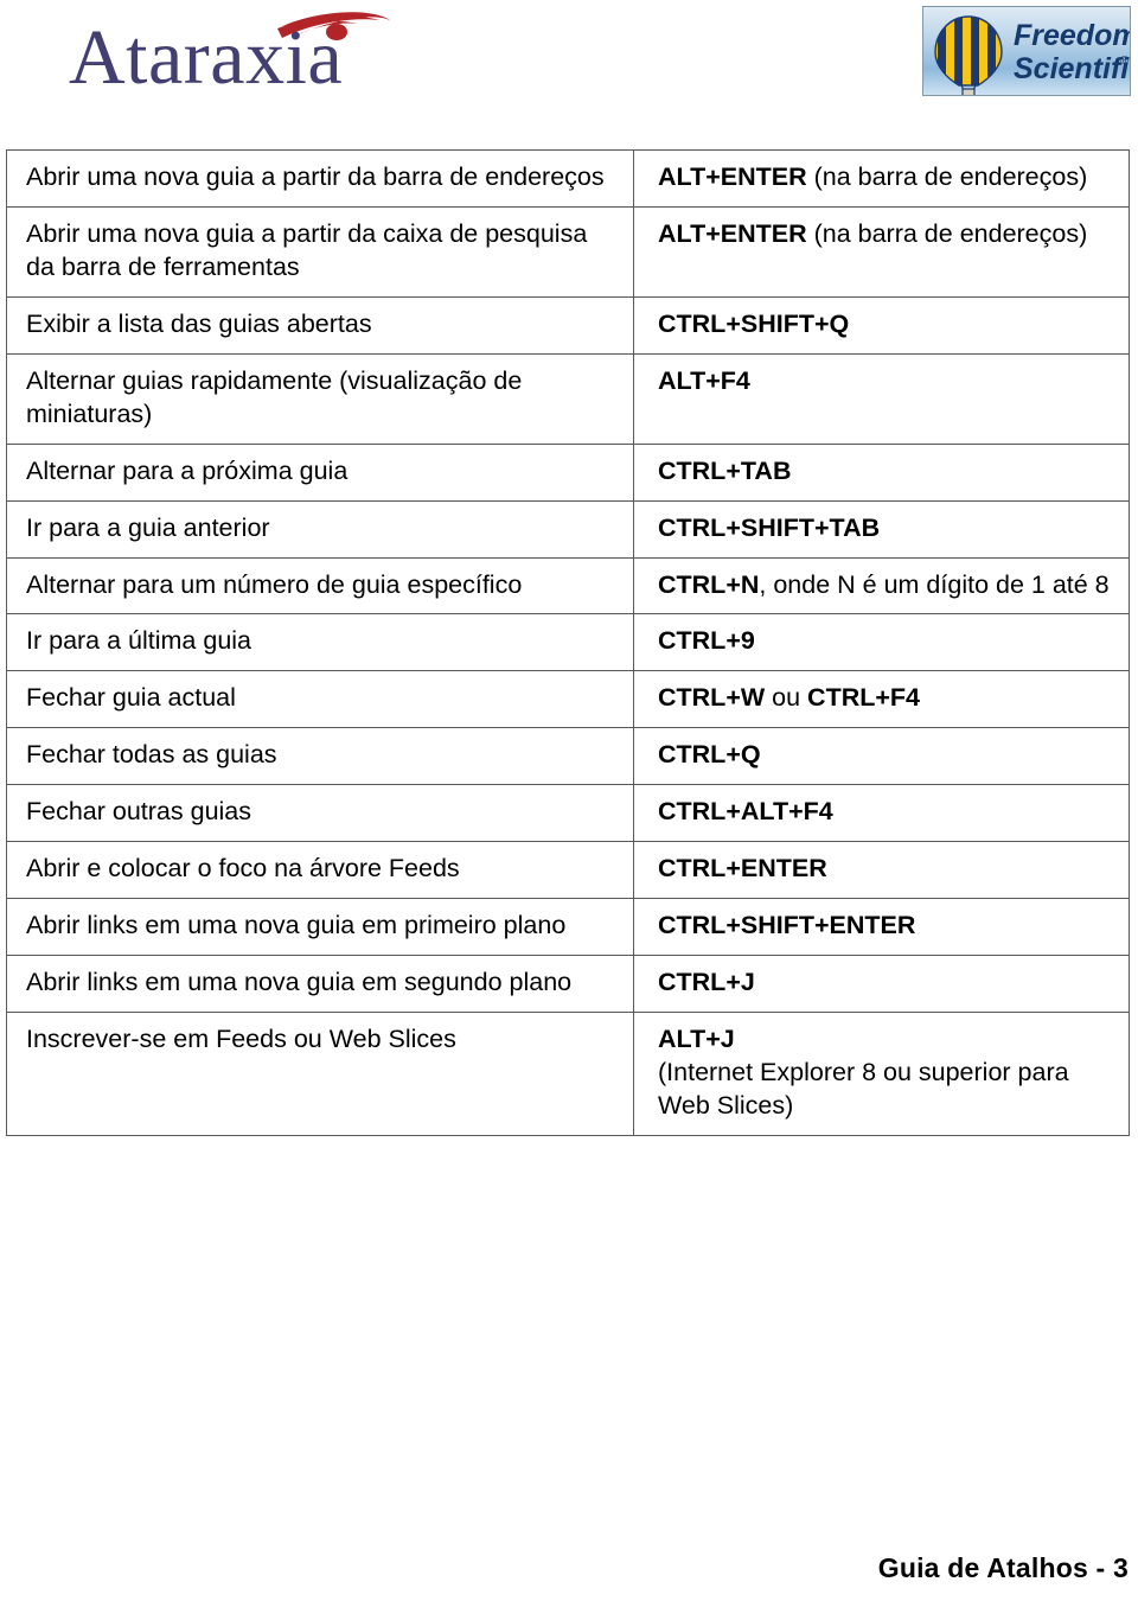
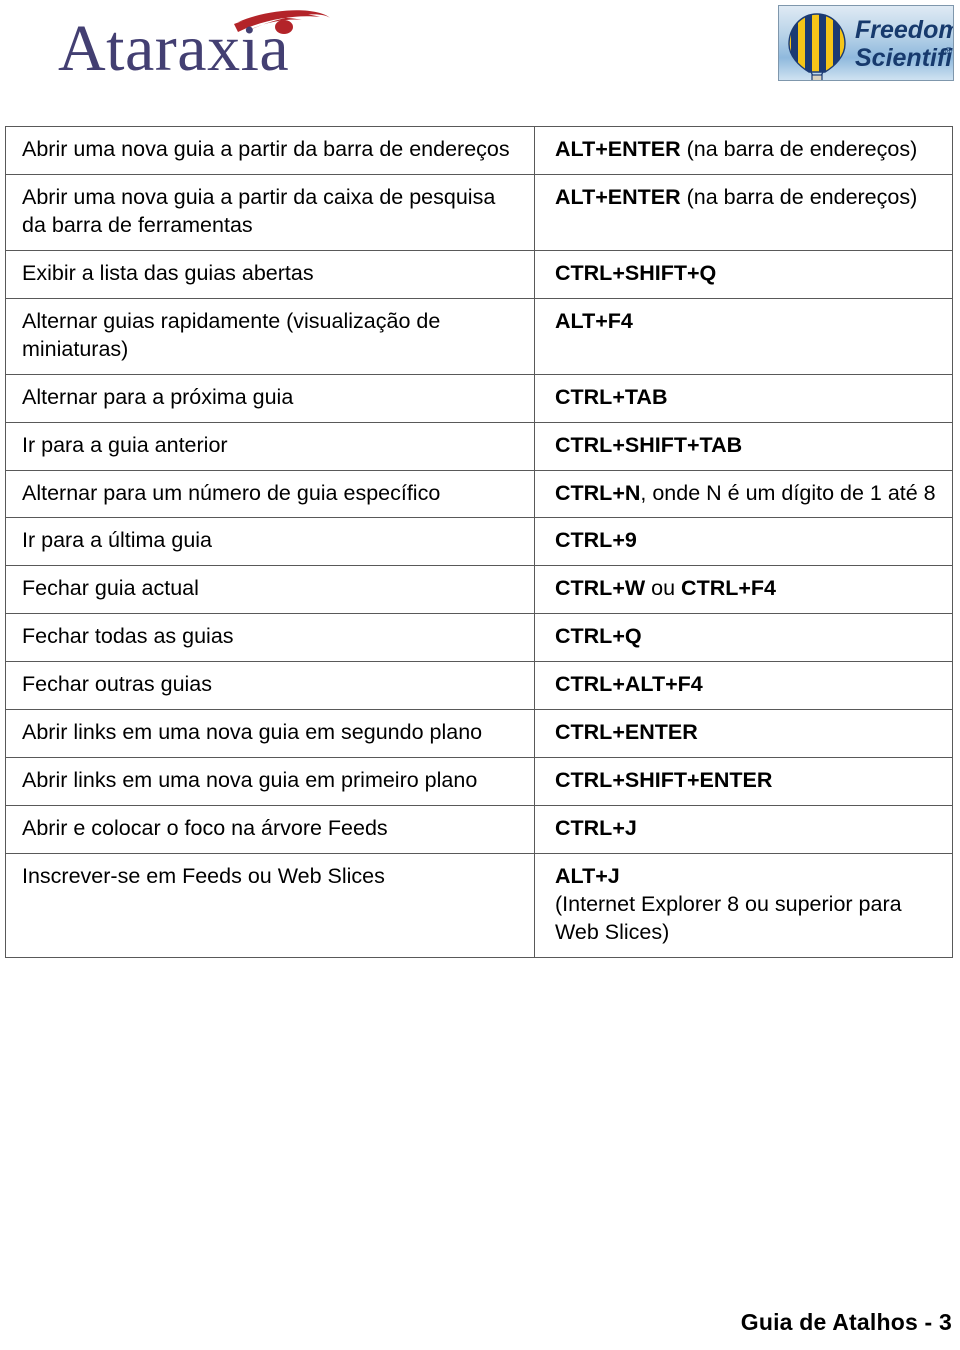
  Ataraxia
  Freedom
  Scientifi
  ®
  Abrir uma nova guia a partir da barra de endereços	ALT+ENTER (na barra de endereços)
  Abrir uma nova guia a partir da caixa de pesquisa da barra de ferramentas	ALT+ENTER (na barra de endereços)
  Exibir a lista das guias abertas	CTRL+SHIFT+Q
  Alternar guias rapidamente (visualização de miniaturas)	ALT+F4
  Alternar para a próxima guia	CTRL+TAB
  Ir para a guia anterior	CTRL+SHIFT+TAB
  Alternar para um número de guia específico	CTRL+N, onde N é um dígito de 1 até 8
  Ir para a última guia	CTRL+9
  Fechar guia actual	CTRL+W ou CTRL+F4
  Fechar todas as guias	CTRL+Q
  Fechar outras guias	CTRL+ALT+F4
- Abrir e colocar o foco na árvore Feeds	CTRL+ENTER
+ Abrir links em uma nova guia em segundo plano	CTRL+ENTER
  Abrir links em uma nova guia em primeiro plano	CTRL+SHIFT+ENTER
- Abrir links em uma nova guia em segundo plano	CTRL+J
+ Abrir e colocar o foco na árvore Feeds	CTRL+J
  Inscrever-se em Feeds ou Web Slices	ALT+J(Internet Explorer 8 ou superior para Web Slices)
  Guia de Atalhos - 3
